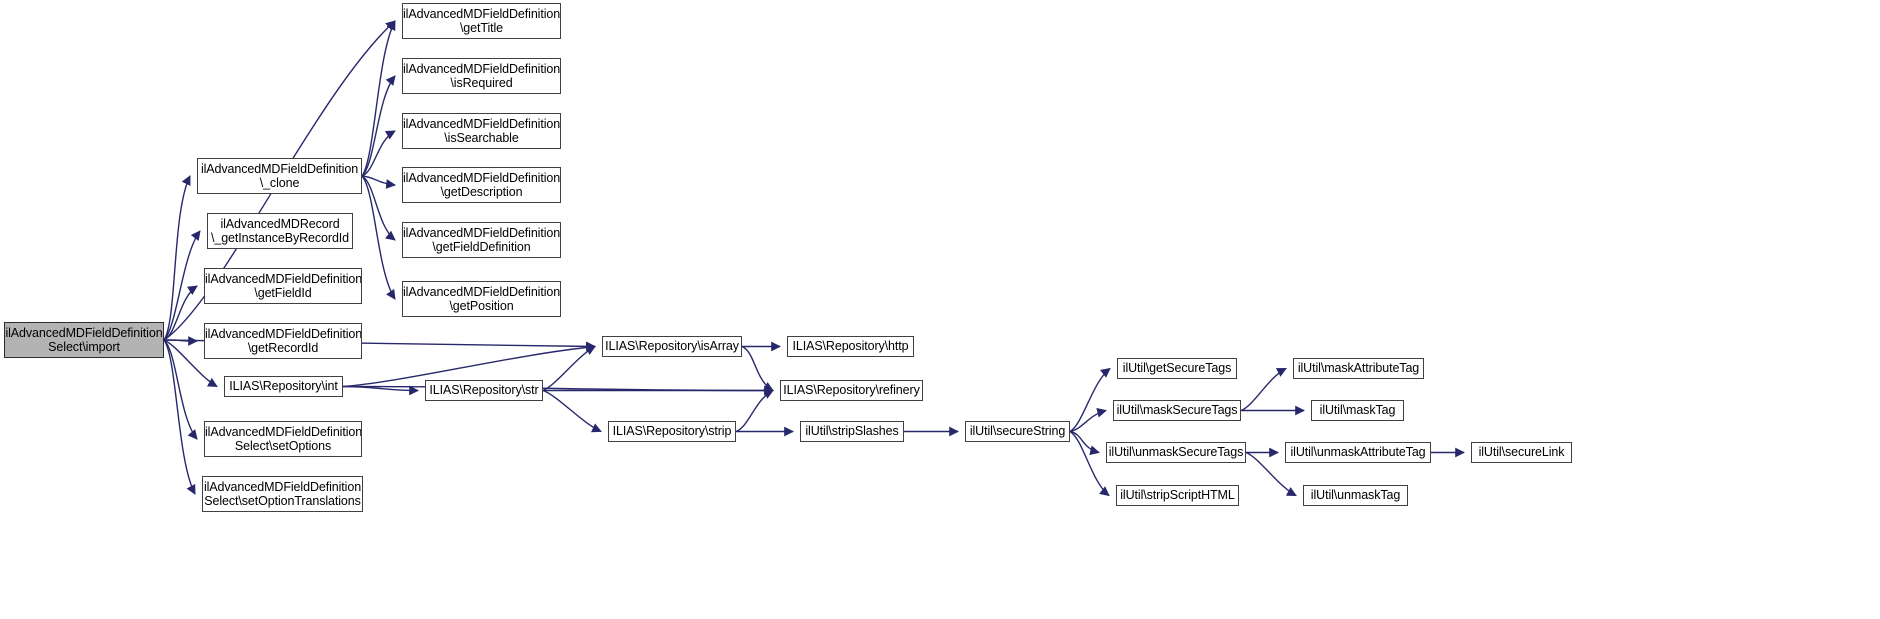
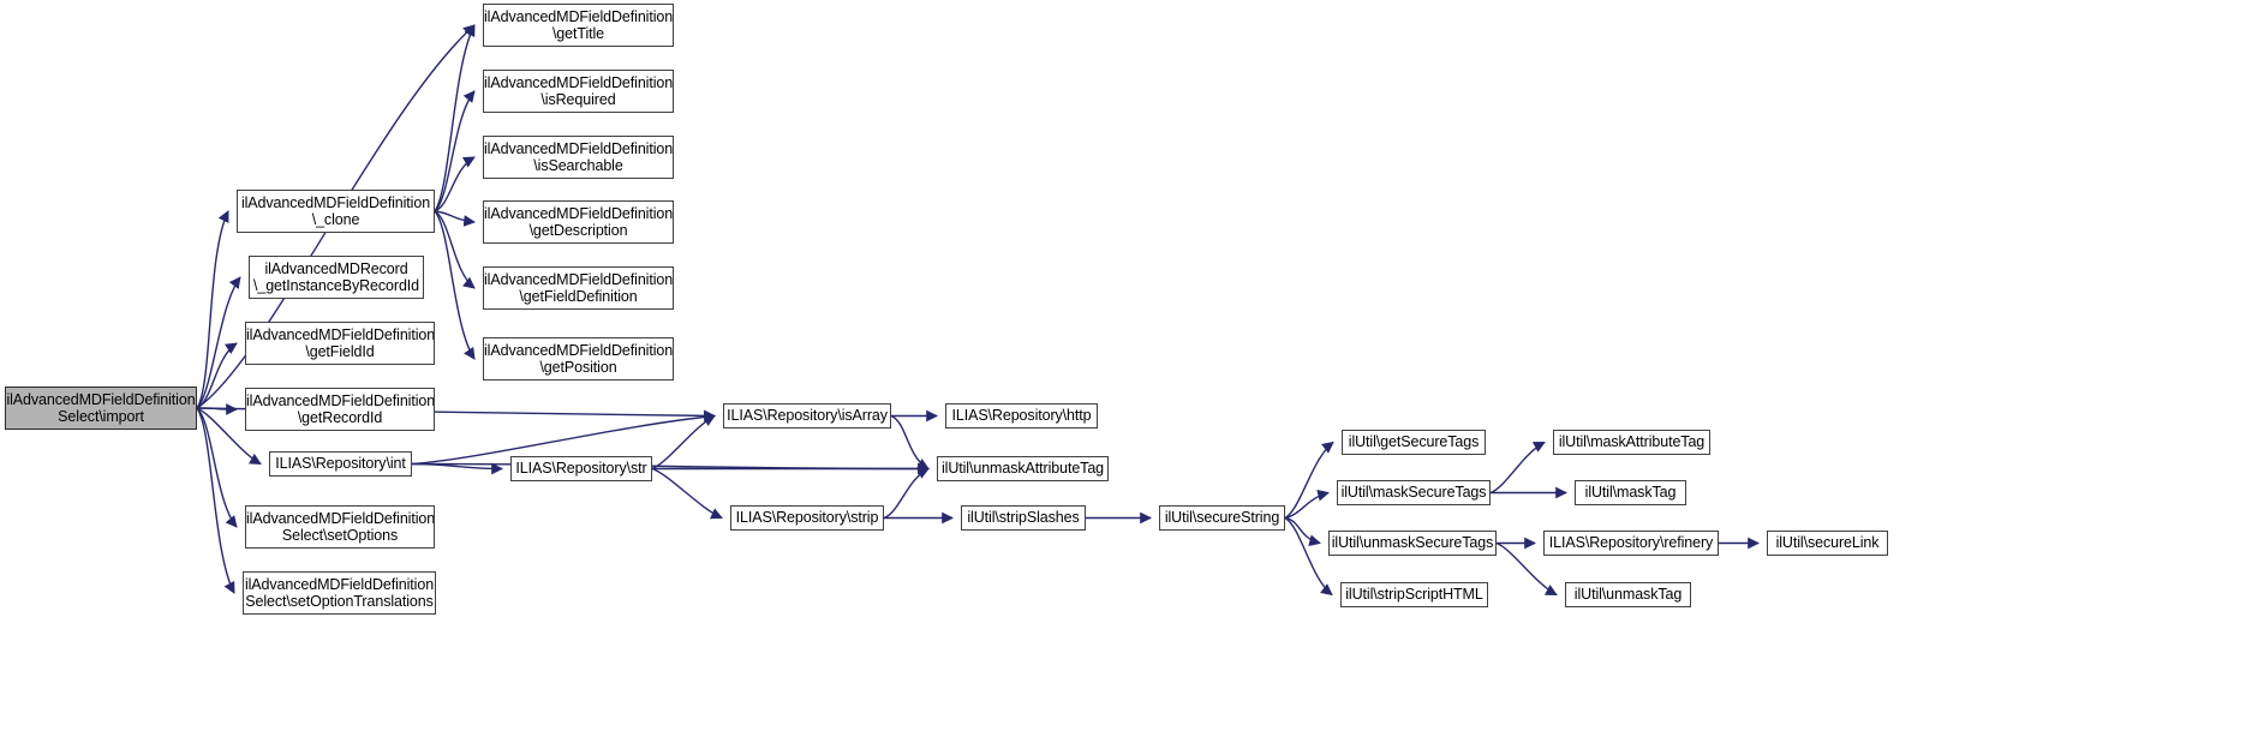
  ilAdvancedMDFieldDefinition
  Select\import
  ilAdvancedMDFieldDefinition
  \_clone
  ilAdvancedMDRecord
  \_getInstanceByRecordId
  ilAdvancedMDFieldDefinition
  \getFieldId
  ilAdvancedMDFieldDefinition
  \getRecordId
  ILIAS\Repository\int
  ilAdvancedMDFieldDefinition
  Select\setOptions
  ilAdvancedMDFieldDefinition
  Select\setOptionTranslations
  ilAdvancedMDFieldDefinition
  \getTitle
  ilAdvancedMDFieldDefinition
  \isRequired
  ilAdvancedMDFieldDefinition
  \isSearchable
  ilAdvancedMDFieldDefinition
  \getDescription
  ilAdvancedMDFieldDefinition
  \getFieldDefinition
  ilAdvancedMDFieldDefinition
  \getPosition
  ILIAS\Repository\str
  ILIAS\Repository\isArray
  ILIAS\Repository\strip
  ILIAS\Repository\http
- ILIAS\Repository\refinery
+ ilUtil\unmaskAttributeTag
  ilUtil\stripSlashes
  ilUtil\secureString
  ilUtil\getSecureTags
  ilUtil\maskSecureTags
  ilUtil\unmaskSecureTags
  ilUtil\stripScriptHTML
  ilUtil\maskAttributeTag
  ilUtil\maskTag
- ilUtil\unmaskAttributeTag
+ ILIAS\Repository\refinery
  ilUtil\unmaskTag
  ilUtil\secureLink
